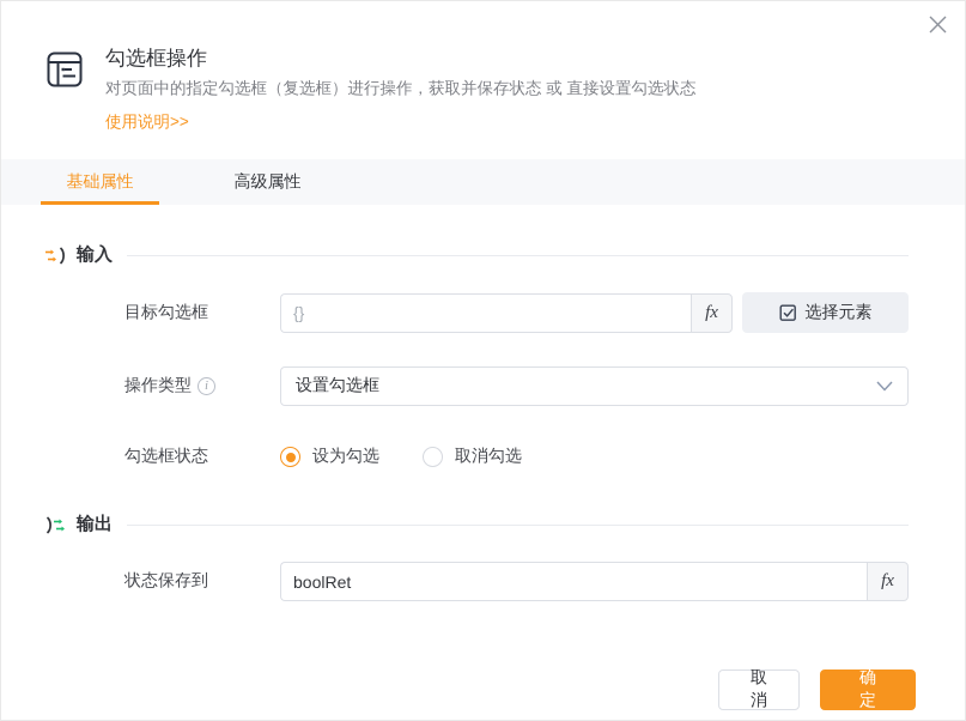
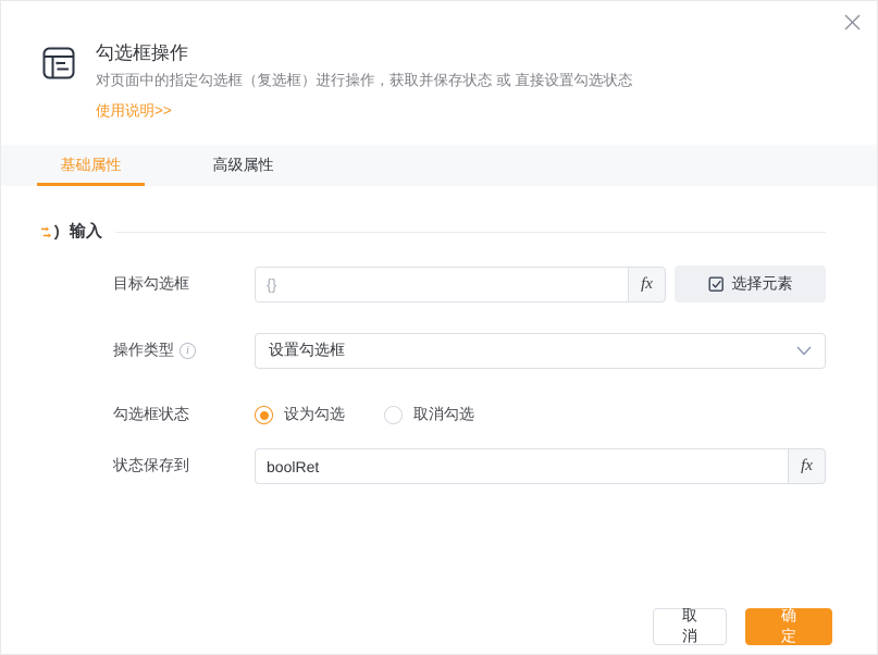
  勾选框操作
  对页面中的指定勾选框（复选框）进行操作，获取并保存状态 或 直接设置勾选状态
  使用说明>>
  基础属性
  高级属性
  输入
  目标勾选框
  {}
  fx
  选择元素
  操作类型
  i
  设置勾选框
  勾选框状态
  设为勾选
  取消勾选
- 输出
  状态保存到
  boolRet
  fx
  取消
  确定
